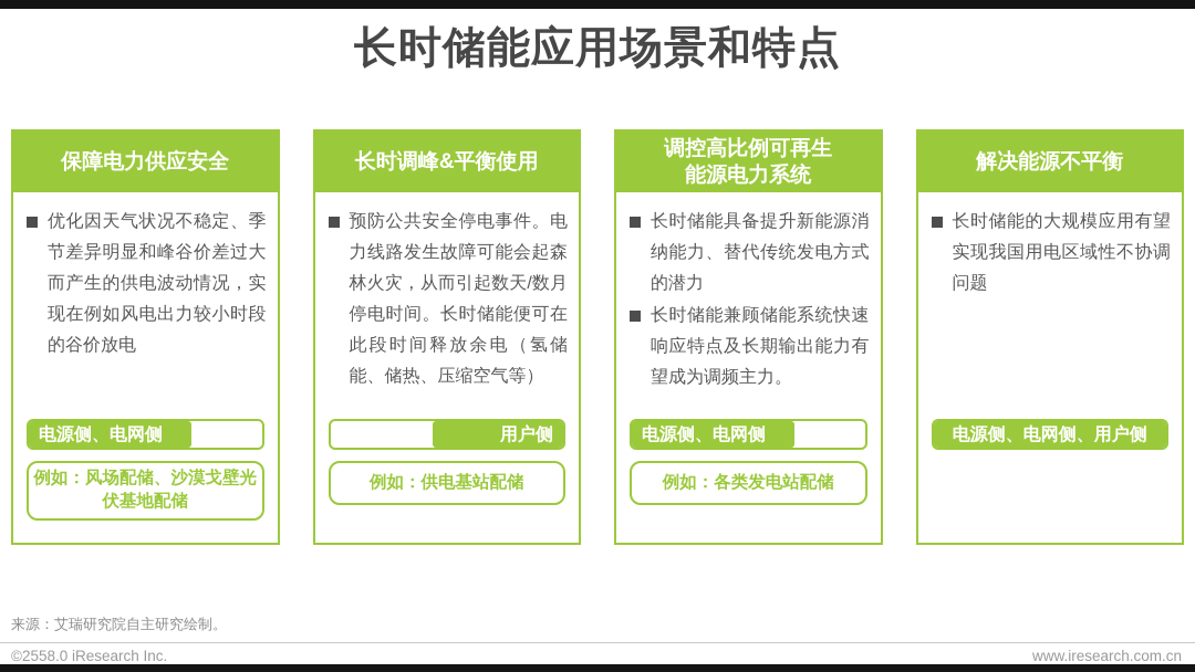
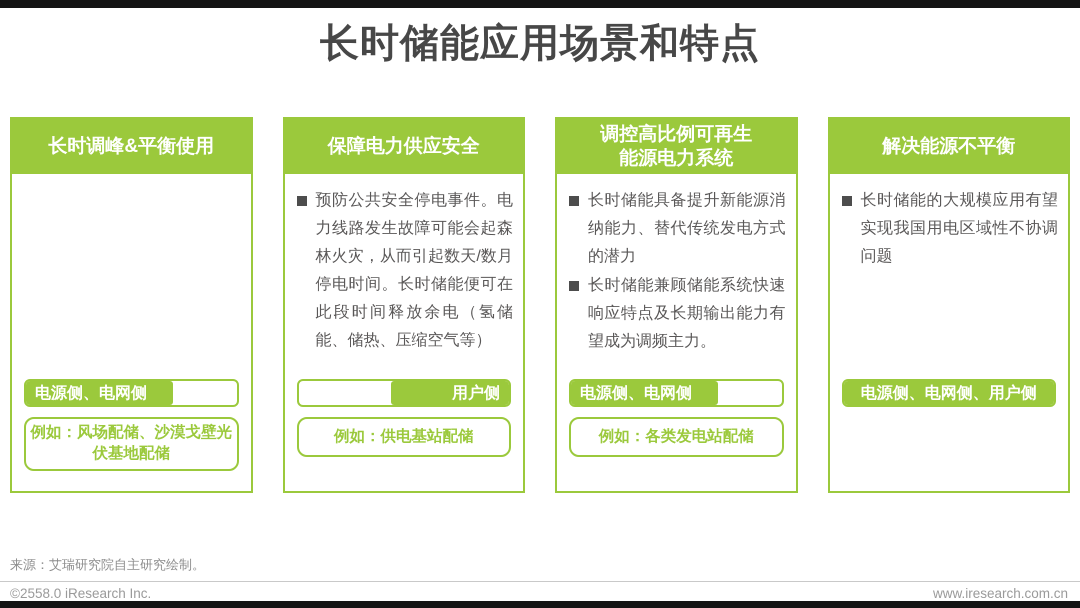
  长时储能应用场景和特点
- 保障电力供应安全
+ 长时调峰&平衡使用
- 优化因天气状况不稳定、季节差异明显和峰谷价差过大而产生的供电波动情况，实现在例如风电出力较小时段的谷价放电
  电源侧、电网侧
  例如：风场配储、沙漠戈壁光伏基地配储
- 长时调峰&平衡使用
+ 保障电力供应安全
  预防公共安全停电事件。电力线路发生故障可能会起森林火灾，从而引起数天/数月停电时间。长时储能便可在此段时间释放余电（氢储能、储热、压缩空气等）
  用户侧
  例如：供电基站配储
  调控高比例可再生
  能源电力系统
  长时储能具备提升新能源消纳能力、替代传统发电方式的潜力
  长时储能兼顾储能系统快速响应特点及长期输出能力有望成为调频主力。
  电源侧、电网侧
  例如：各类发电站配储
  解决能源不平衡
  长时储能的大规模应用有望实现我国用电区域性不协调问题
  电源侧、电网侧、用户侧
  来源：艾瑞研究院自主研究绘制。
  ©2558.0 iResearch Inc.
  www.iresearch.com.cn
